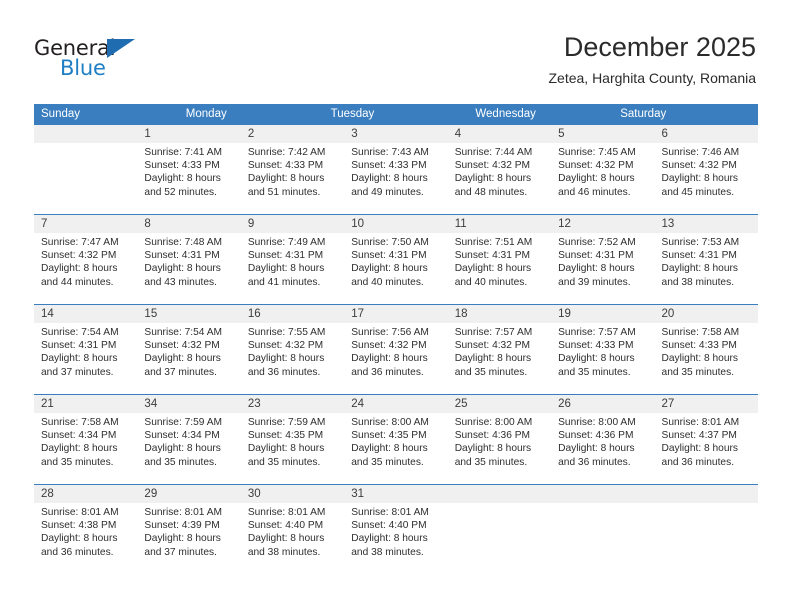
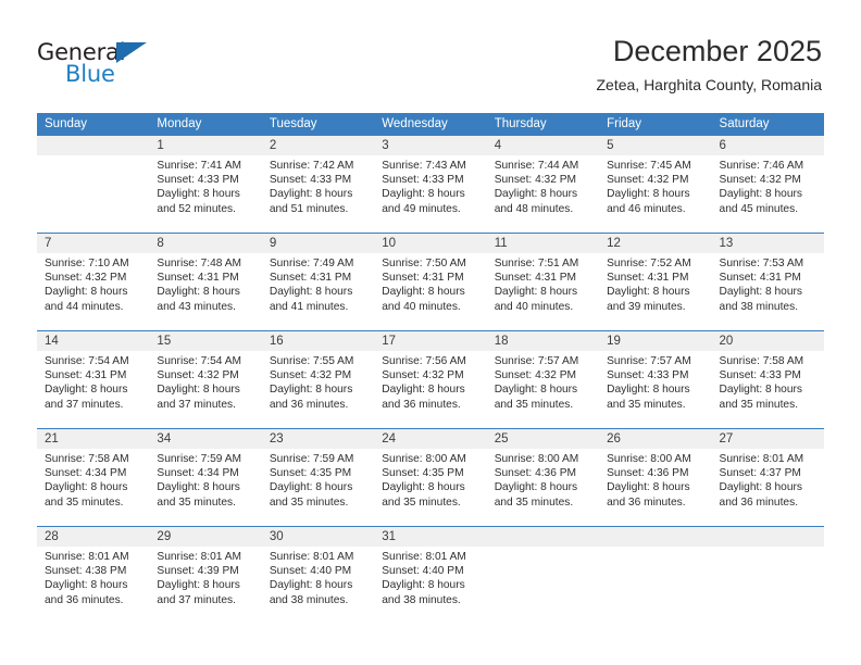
  General
  Blue
  December 2025
  Zetea, Harghita County, Romania
  Sunday
  Monday
  Tuesday
  Wednesday
+ Thursday
+ Friday
  Saturday
  1
  Sunrise: 7:41 AM
  Sunset: 4:33 PM
  Daylight: 8 hours
  and 52 minutes.
  2
  Sunrise: 7:42 AM
  Sunset: 4:33 PM
  Daylight: 8 hours
  and 51 minutes.
  3
  Sunrise: 7:43 AM
  Sunset: 4:33 PM
  Daylight: 8 hours
  and 49 minutes.
  4
  Sunrise: 7:44 AM
  Sunset: 4:32 PM
  Daylight: 8 hours
  and 48 minutes.
  5
  Sunrise: 7:45 AM
  Sunset: 4:32 PM
  Daylight: 8 hours
  and 46 minutes.
  6
  Sunrise: 7:46 AM
  Sunset: 4:32 PM
  Daylight: 8 hours
  and 45 minutes.
  7
- Sunrise: 7:47 AM
+ Sunrise: 7:10 AM
  Sunset: 4:32 PM
  Daylight: 8 hours
  and 44 minutes.
  8
  Sunrise: 7:48 AM
  Sunset: 4:31 PM
  Daylight: 8 hours
  and 43 minutes.
  9
  Sunrise: 7:49 AM
  Sunset: 4:31 PM
  Daylight: 8 hours
  and 41 minutes.
  10
  Sunrise: 7:50 AM
  Sunset: 4:31 PM
  Daylight: 8 hours
  and 40 minutes.
  11
  Sunrise: 7:51 AM
  Sunset: 4:31 PM
  Daylight: 8 hours
  and 40 minutes.
  12
  Sunrise: 7:52 AM
  Sunset: 4:31 PM
  Daylight: 8 hours
  and 39 minutes.
  13
  Sunrise: 7:53 AM
  Sunset: 4:31 PM
  Daylight: 8 hours
  and 38 minutes.
  14
  Sunrise: 7:54 AM
  Sunset: 4:31 PM
  Daylight: 8 hours
  and 37 minutes.
  15
  Sunrise: 7:54 AM
  Sunset: 4:32 PM
  Daylight: 8 hours
  and 37 minutes.
  16
  Sunrise: 7:55 AM
  Sunset: 4:32 PM
  Daylight: 8 hours
  and 36 minutes.
  17
  Sunrise: 7:56 AM
  Sunset: 4:32 PM
  Daylight: 8 hours
  and 36 minutes.
  18
  Sunrise: 7:57 AM
  Sunset: 4:32 PM
  Daylight: 8 hours
  and 35 minutes.
  19
  Sunrise: 7:57 AM
  Sunset: 4:33 PM
  Daylight: 8 hours
  and 35 minutes.
  20
  Sunrise: 7:58 AM
  Sunset: 4:33 PM
  Daylight: 8 hours
  and 35 minutes.
  21
  Sunrise: 7:58 AM
  Sunset: 4:34 PM
  Daylight: 8 hours
  and 35 minutes.
  34
  Sunrise: 7:59 AM
  Sunset: 4:34 PM
  Daylight: 8 hours
  and 35 minutes.
  23
  Sunrise: 7:59 AM
  Sunset: 4:35 PM
  Daylight: 8 hours
  and 35 minutes.
  24
  Sunrise: 8:00 AM
  Sunset: 4:35 PM
  Daylight: 8 hours
  and 35 minutes.
  25
  Sunrise: 8:00 AM
  Sunset: 4:36 PM
  Daylight: 8 hours
  and 35 minutes.
  26
  Sunrise: 8:00 AM
  Sunset: 4:36 PM
  Daylight: 8 hours
  and 36 minutes.
  27
  Sunrise: 8:01 AM
  Sunset: 4:37 PM
  Daylight: 8 hours
  and 36 minutes.
  28
  Sunrise: 8:01 AM
  Sunset: 4:38 PM
  Daylight: 8 hours
  and 36 minutes.
  29
  Sunrise: 8:01 AM
  Sunset: 4:39 PM
  Daylight: 8 hours
  and 37 minutes.
  30
  Sunrise: 8:01 AM
  Sunset: 4:40 PM
  Daylight: 8 hours
  and 38 minutes.
  31
  Sunrise: 8:01 AM
  Sunset: 4:40 PM
  Daylight: 8 hours
  and 38 minutes.
